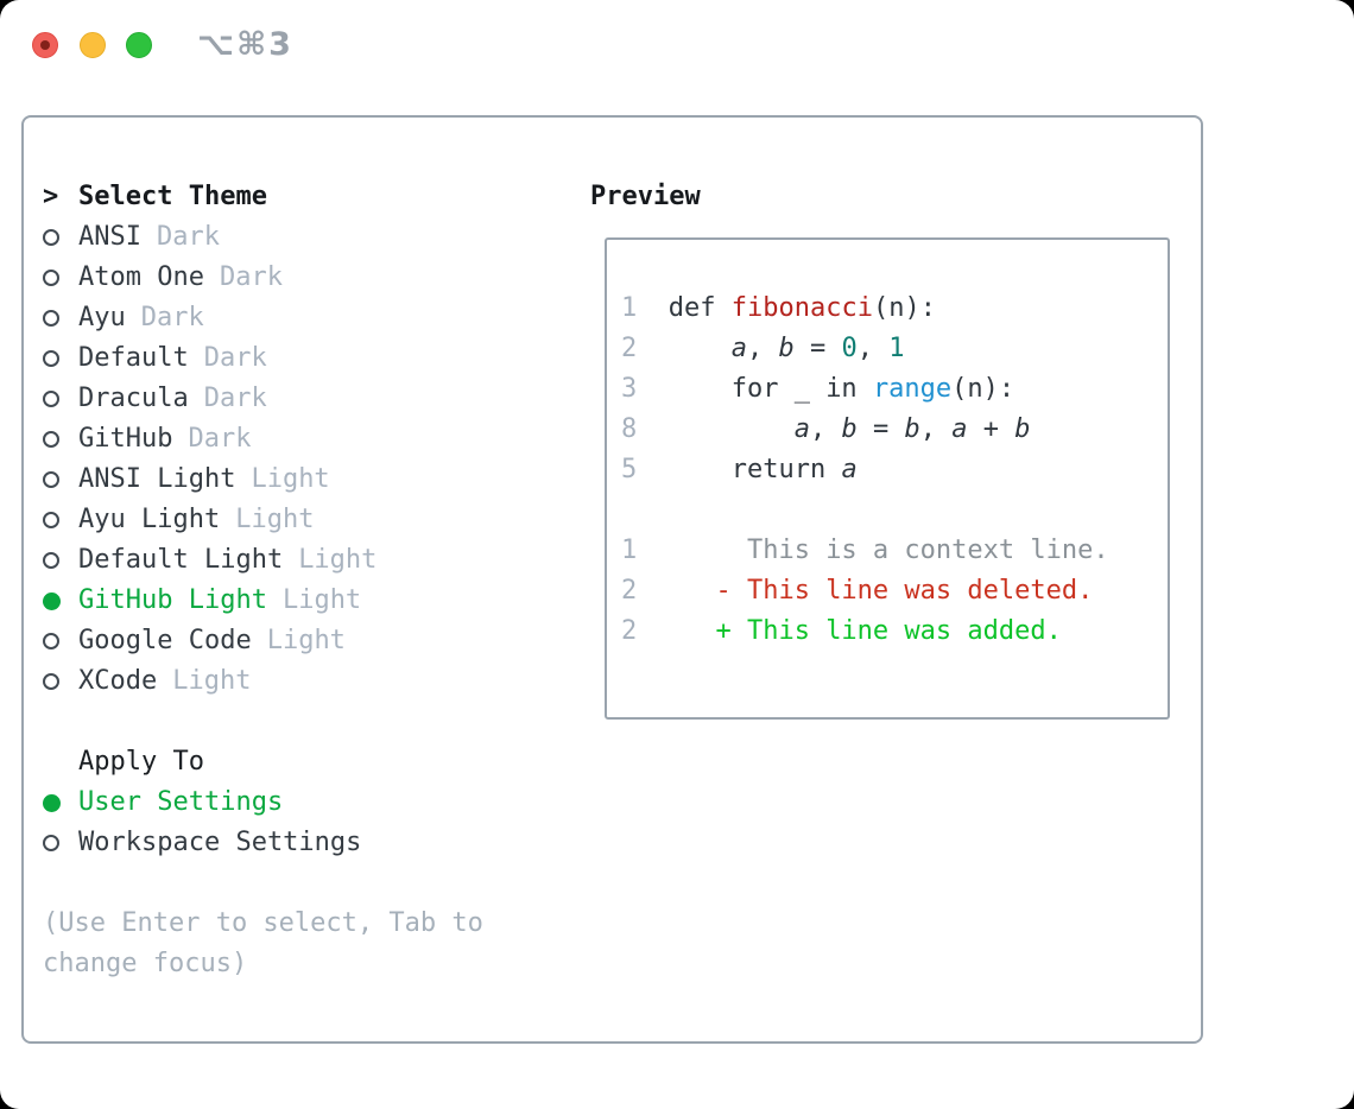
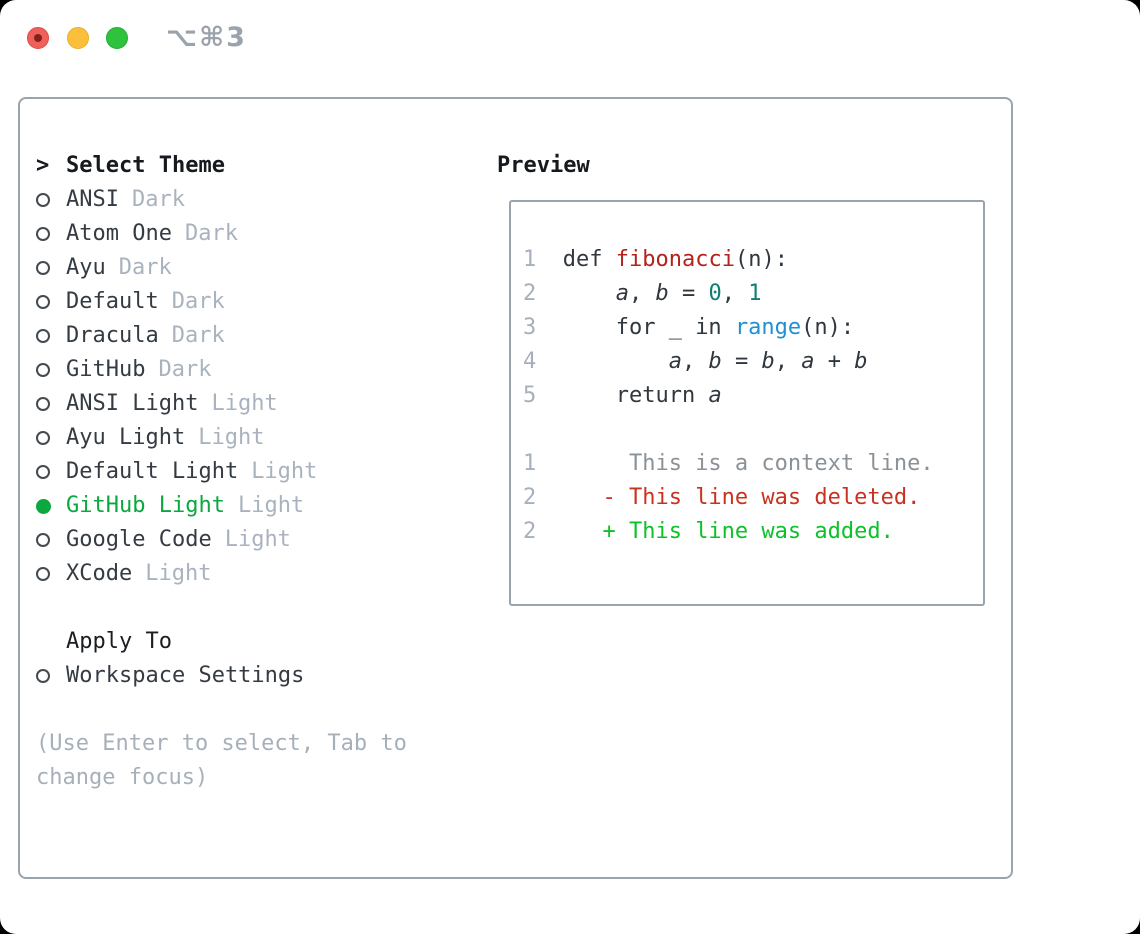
  ⌥⌘3
  >
  Select Theme
  ANSI
  Dark
  Atom One
  Dark
  Ayu
  Dark
  Default
  Dark
  Dracula
  Dark
  GitHub
  Dark
  ANSI Light
  Light
  Ayu Light
  Light
  Default Light
  Light
  GitHub Light
  Light
  Google Code
  Light
  XCode
  Light
  Apply To
- User Settings
  Workspace Settings
  (Use Enter to select, Tab to
  change focus)
  Preview
  1 def fibonacci(n):
  2 a, b = 0, 1
  3 for _ in range(n):
- 8 a, b = b, a + b
+ 4 a, b = b, a + b
  5 return a
  1 This is a context line.
  2 - This line was deleted.
  2 + This line was added.
